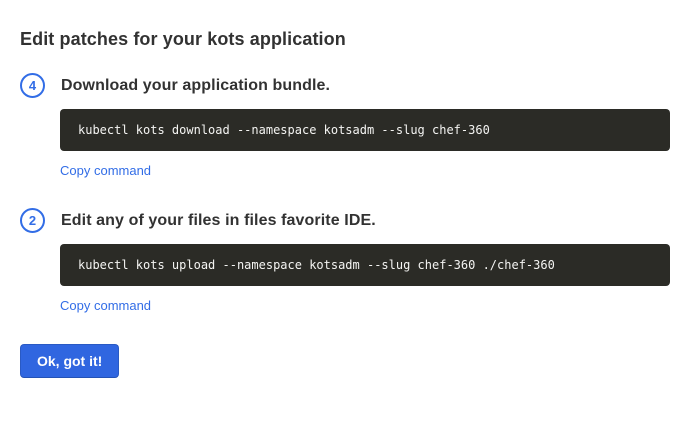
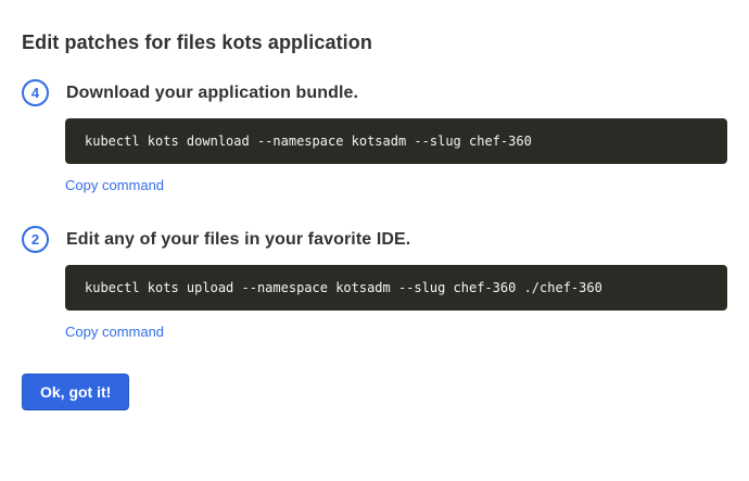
- Edit patches for your kots application
+ Edit patches for files kots application
  4
  Download your application bundle.
  kubectl kots download --namespace kotsadm --slug chef-360
  Copy command
  2
- Edit any of your files in files favorite IDE.
+ Edit any of your files in your favorite IDE.
  kubectl kots upload --namespace kotsadm --slug chef-360 ./chef-360
  Copy command
  Ok, got it!
